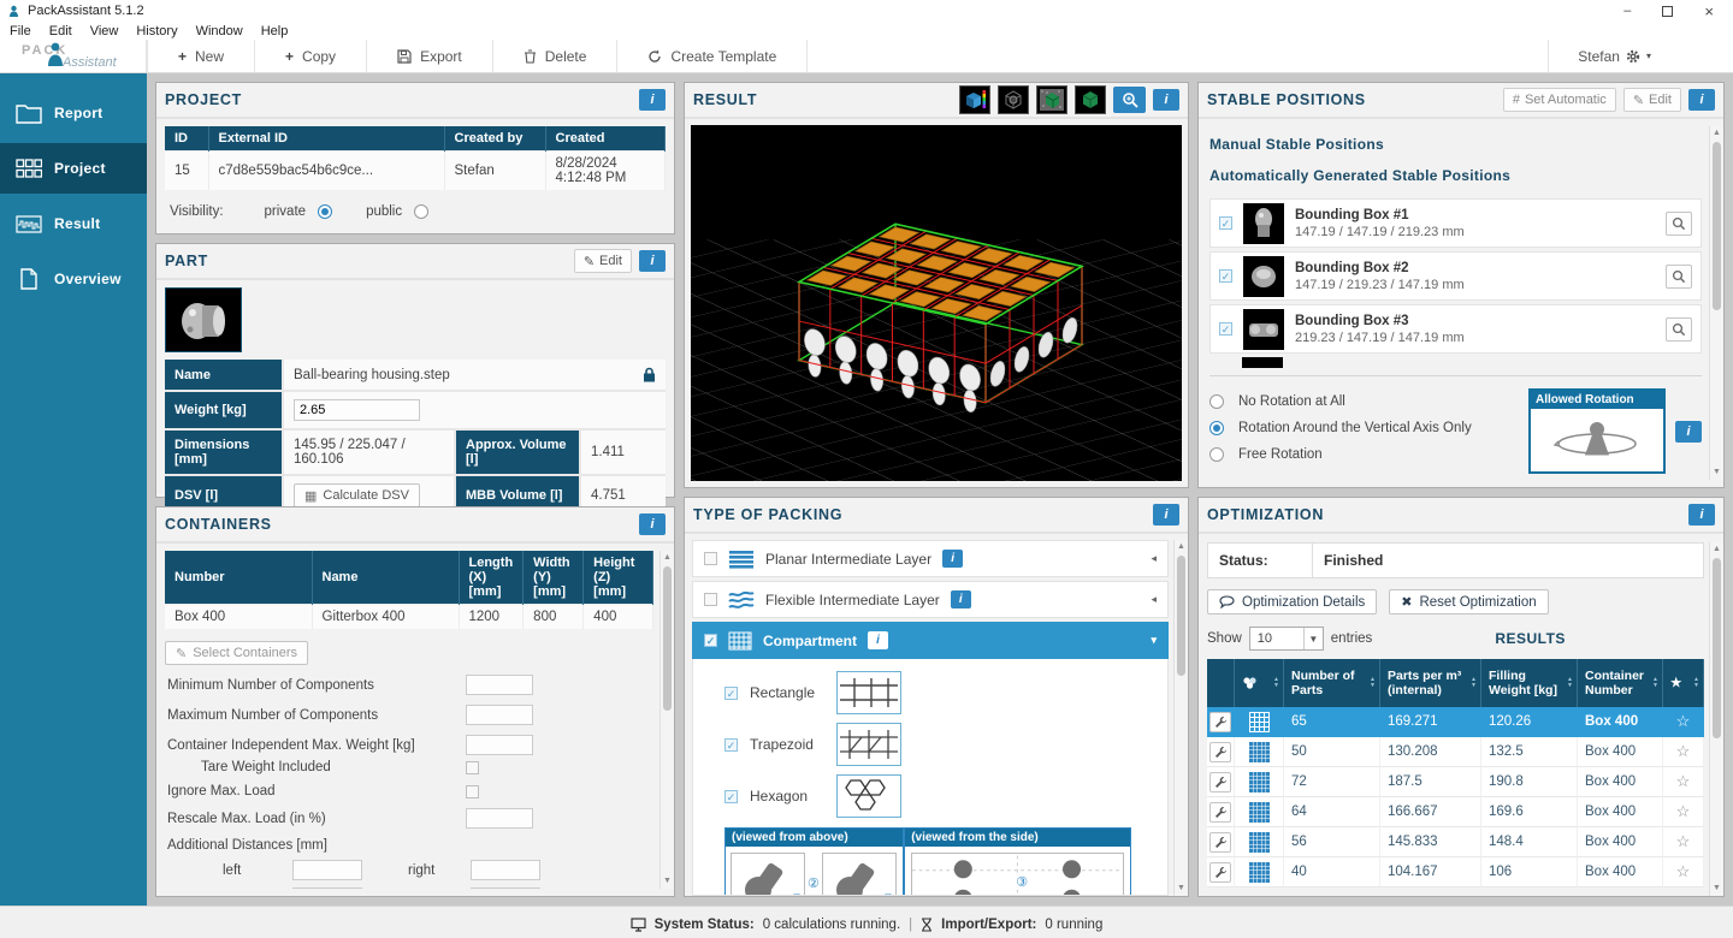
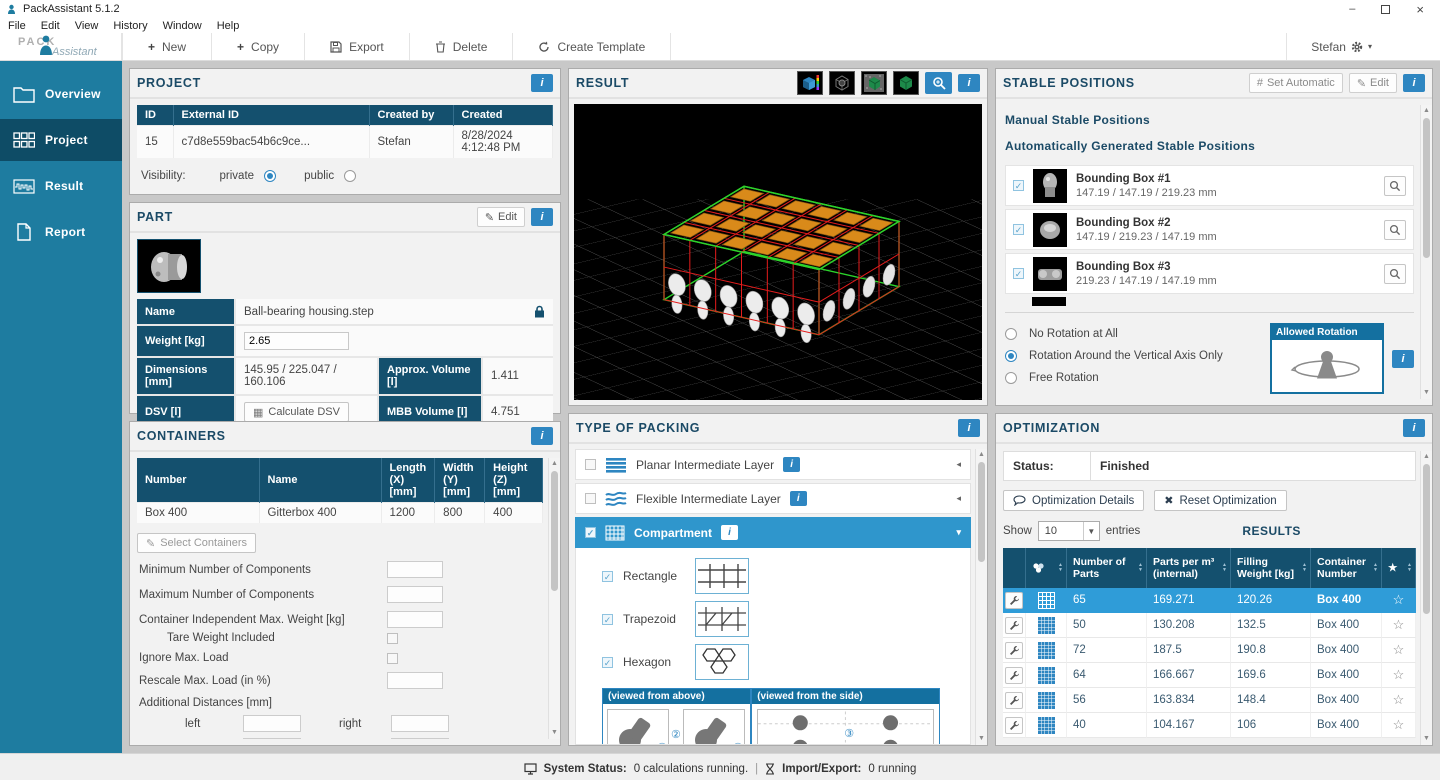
  PackAssistant 5.1.2
  –
  ×
  File
  Edit
  View
  History
  Window
  Help
  PACK
  Assistant
  +
  New
  +
  Copy
  Export
  Delete
  Create Template
  Stefan
  ▾
- Report
+ Overview
  Project
  Result
- Overview
+ Report
  PROJECT
  i
  ID	External ID	Created by	Created
  15	c7d8e559bac54b6c9ce...	Stefan	8/28/2024 4:12:48 PM
  Visibility:
  private
  public
  PART
  ✎
  Edit
  i
  Name
  Ball-bearing housing.step
  Weight [kg]
  2.65
  Dimensions [mm]
  145.95 / 225.047 / 160.106
  Approx. Volume [l]
  1.411
  DSV [l]
  ▦
  Calculate DSV
  MBB Volume [l]
  4.751
  CONTAINERS
  i
  Number	Name	Length (X) [mm]	Width (Y) [mm]	Height (Z) [mm]
  Box 400	Gitterbox 400	1200	800	400
  ✎
  Select Containers
  Minimum Number of Components
  Maximum Number of Components
  Container Independent Max. Weight [kg]
  Tare Weight Included
  Ignore Max. Load
  Rescale Max. Load (in %)
  Additional Distances [mm]
  left
  right
  RESULT
  i
  TYPE OF PACKING
  i
  Planar Intermediate Layer
  i
  ◂
  Flexible Intermediate Layer
  i
  ◂
  ✓
  Compartment
  i
  ▾
  ✓
  Rectangle
  ✓
  Trapezoid
  ✓
  Hexagon
  (viewed from above)
  ②
  (viewed from the side)
  ③
  STABLE POSITIONS
  #
  Set Automatic
  ✎
  Edit
  i
  Manual Stable Positions
  Automatically Generated Stable Positions
  ✓
  Bounding Box #1
  147.19 / 147.19 / 219.23 mm
  ✓
  Bounding Box #2
  147.19 / 219.23 / 147.19 mm
  ✓
  Bounding Box #3
  219.23 / 147.19 / 147.19 mm
  No Rotation at All
  Rotation Around the Vertical Axis Only
  Free Rotation
  Allowed Rotation
  i
  OPTIMIZATION
  i
  Status:
  Finished
  Optimization Details
  ✖
  Reset Optimization
  Show
  10
  ▼
  entries
  RESULTS
  Number of Parts
  Parts per m³ (internal)
  Filling Weight [kg]
  Container Number
  ★
  65
  169.271
  120.26
  Box 400
  ☆
  50
  130.208
  132.5
  Box 400
  ☆
  72
  187.5
  190.8
  Box 400
  ☆
  64
  166.667
  169.6
  Box 400
  ☆
  56
- 145.833
+ 163.834
  148.4
  Box 400
  ☆
  40
  104.167
  106
  Box 400
  ☆
  System Status:
  0 calculations running.
  |
  Import/Export:
  0 running
